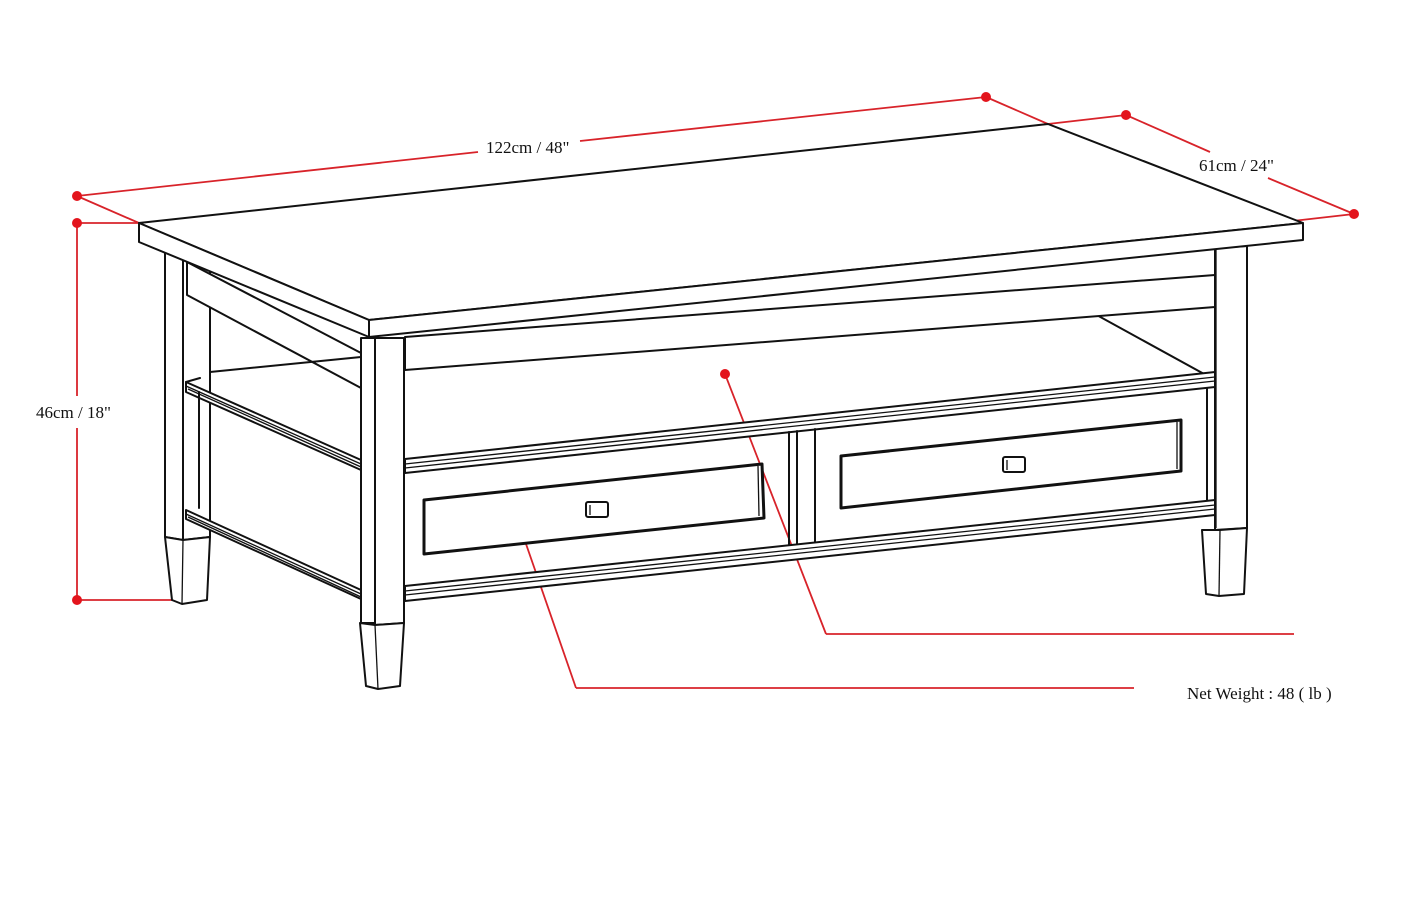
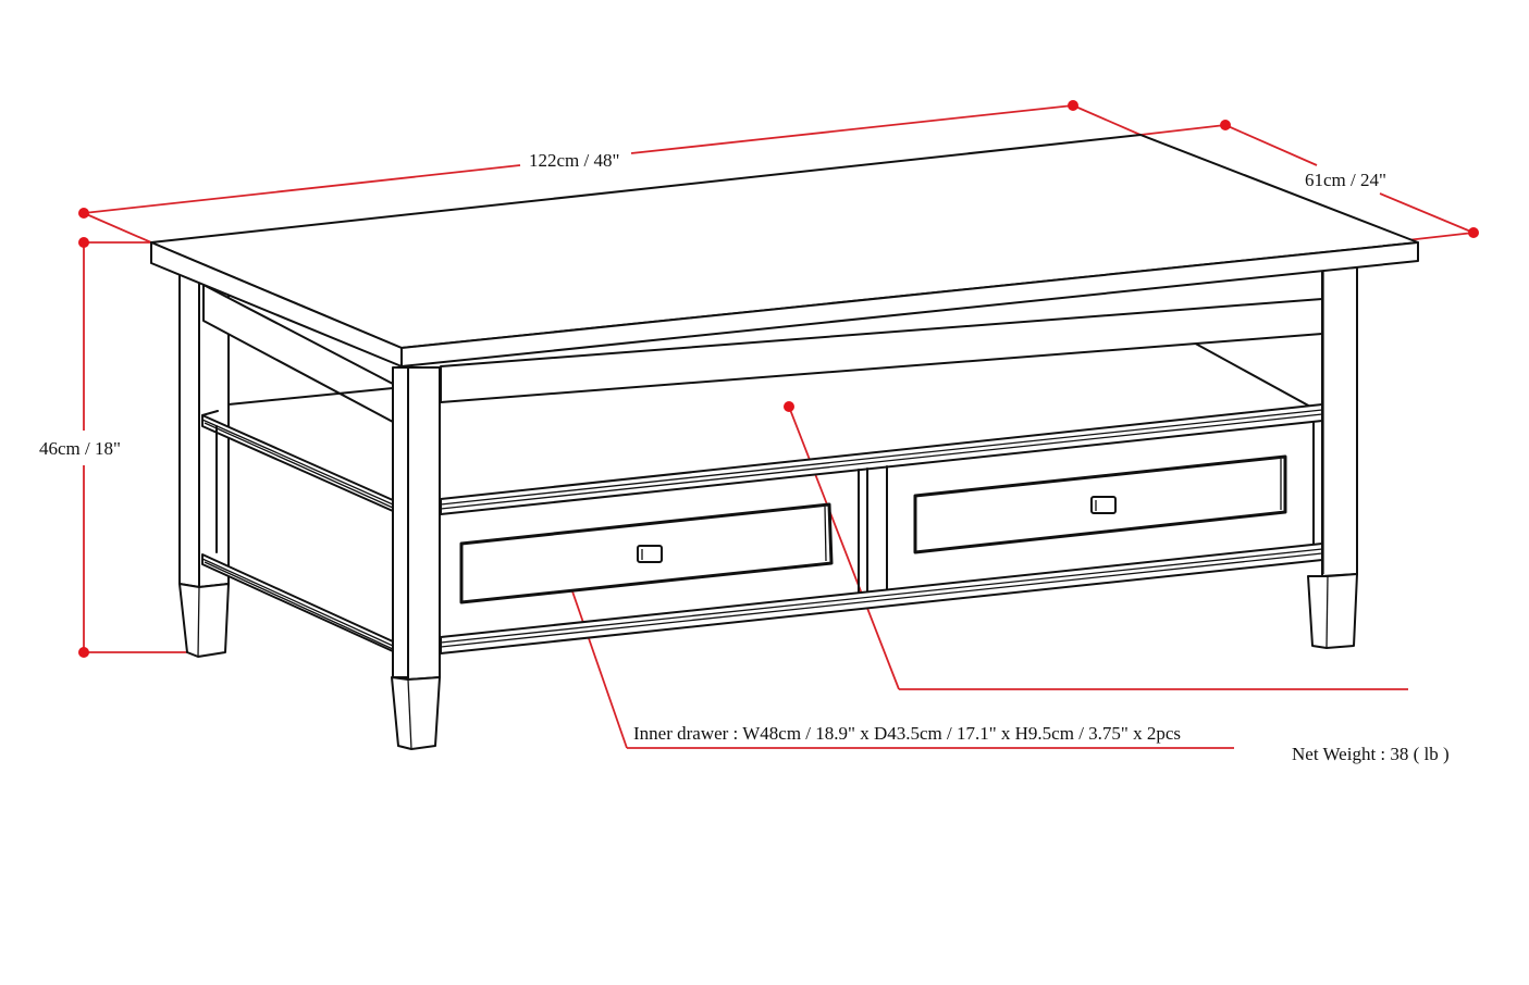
  122cm / 48"
  61cm / 24"
  46cm / 18"
+ Inner drawer : W48cm / 18.9" x D43.5cm / 17.1" x H9.5cm / 3.75" x 2pcs
- Net Weight : 48 ( lb )
+ Net Weight : 38 ( lb )
